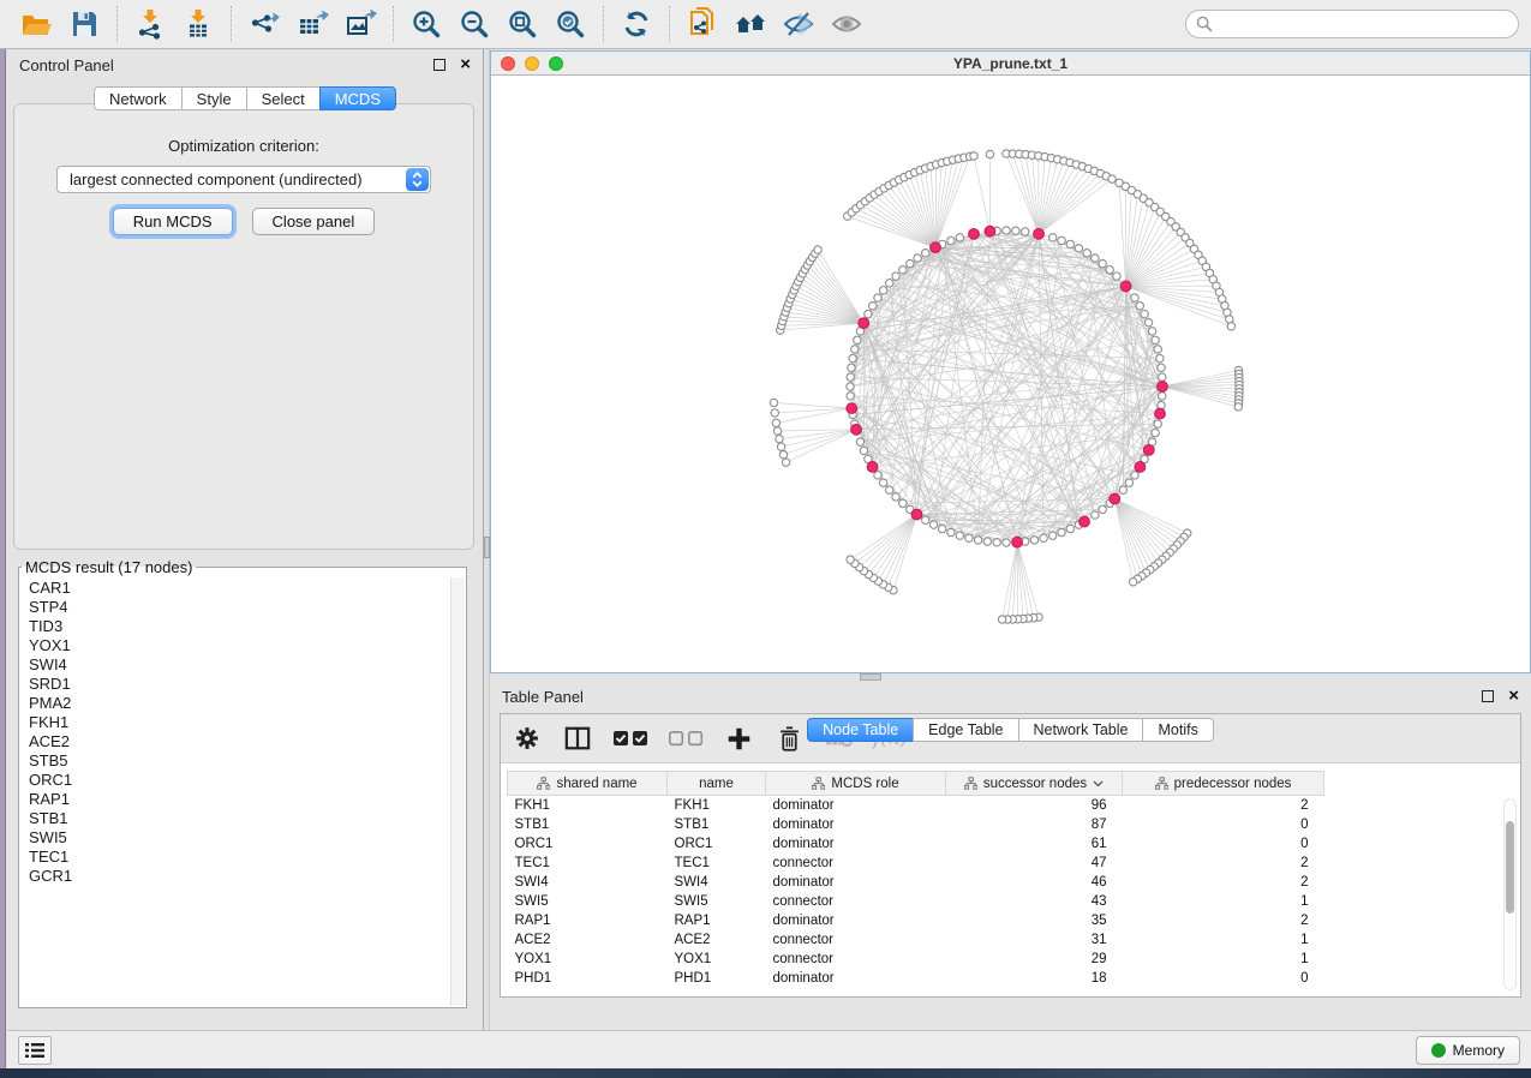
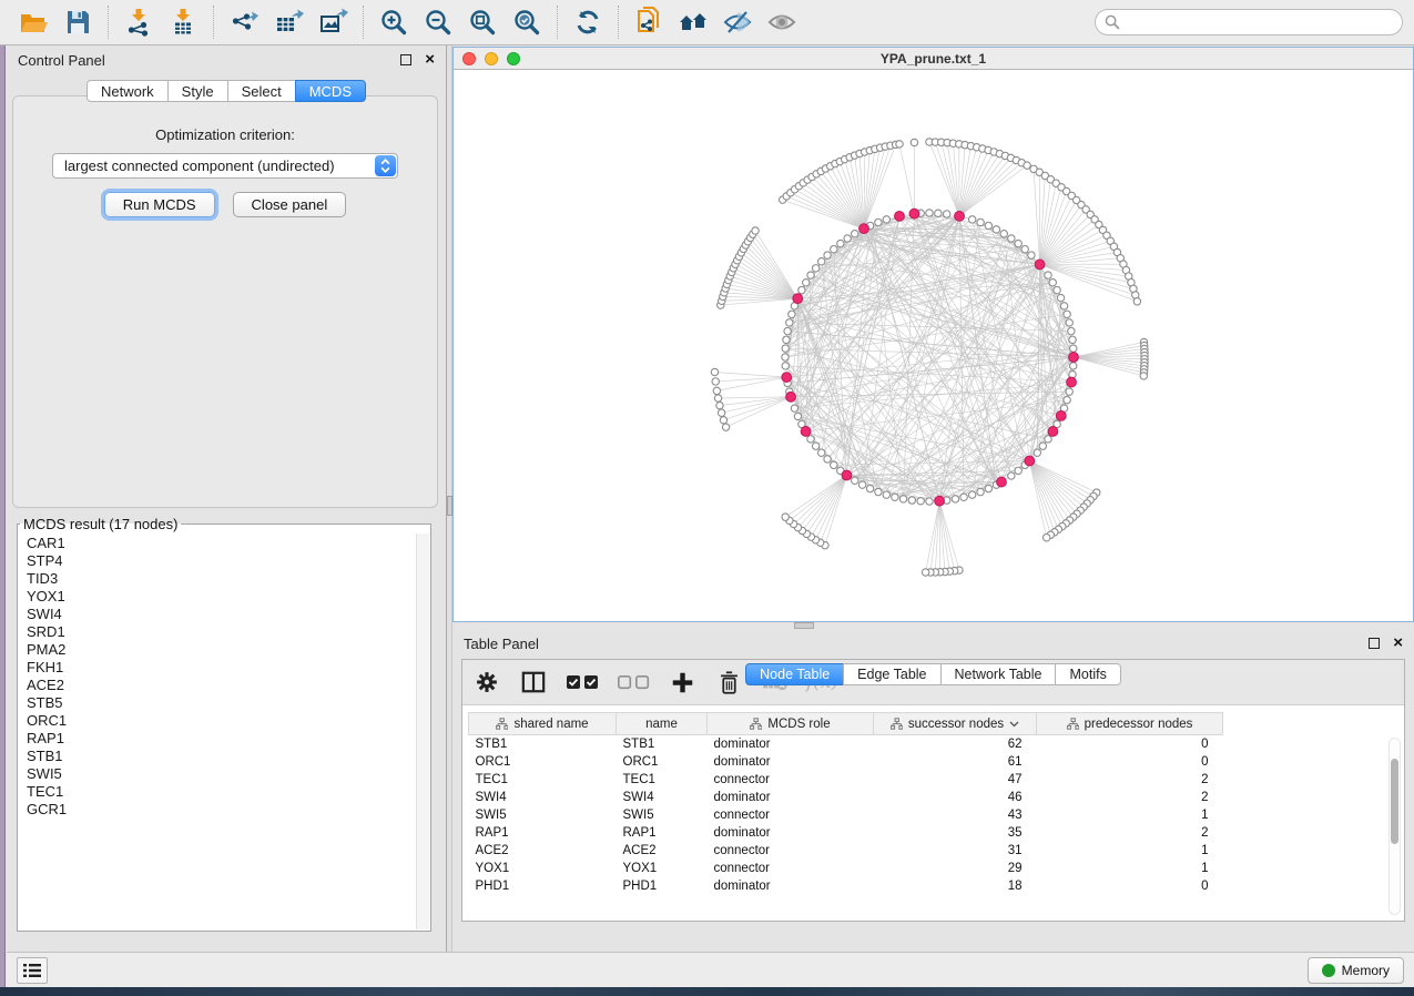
  Control Panel
  ×
  Network
  Style
  Select
  MCDS
  Optimization criterion:
  largest connected component (undirected)
  Run MCDS
  Close panel
  MCDS result (17 nodes)
  CAR1
  STP4
  TID3
  YOX1
  SWI4
  SRD1
  PMA2
  FKH1
  ACE2
  STB5
  ORC1
  RAP1
  STB1
  SWI5
  TEC1
  GCR1
  YPA_prune.txt_1
  Table Panel
  ×
  shared name	name	MCDS role	successor nodes	predecessor nodes
- FKH1	FKH1	dominator	96	2
- STB1	STB1	dominator	87	0
+ STB1	STB1	dominator	62	0
  ORC1	ORC1	dominator	61	0
  TEC1	TEC1	connector	47	2
  SWI4	SWI4	dominator	46	2
  SWI5	SWI5	connector	43	1
  RAP1	RAP1	dominator	35	2
  ACE2	ACE2	connector	31	1
  YOX1	YOX1	connector	29	1
  PHD1	PHD1	dominator	18	0
  Node Table
  Edge Table
  Network Table
  Motifs
  Memory
